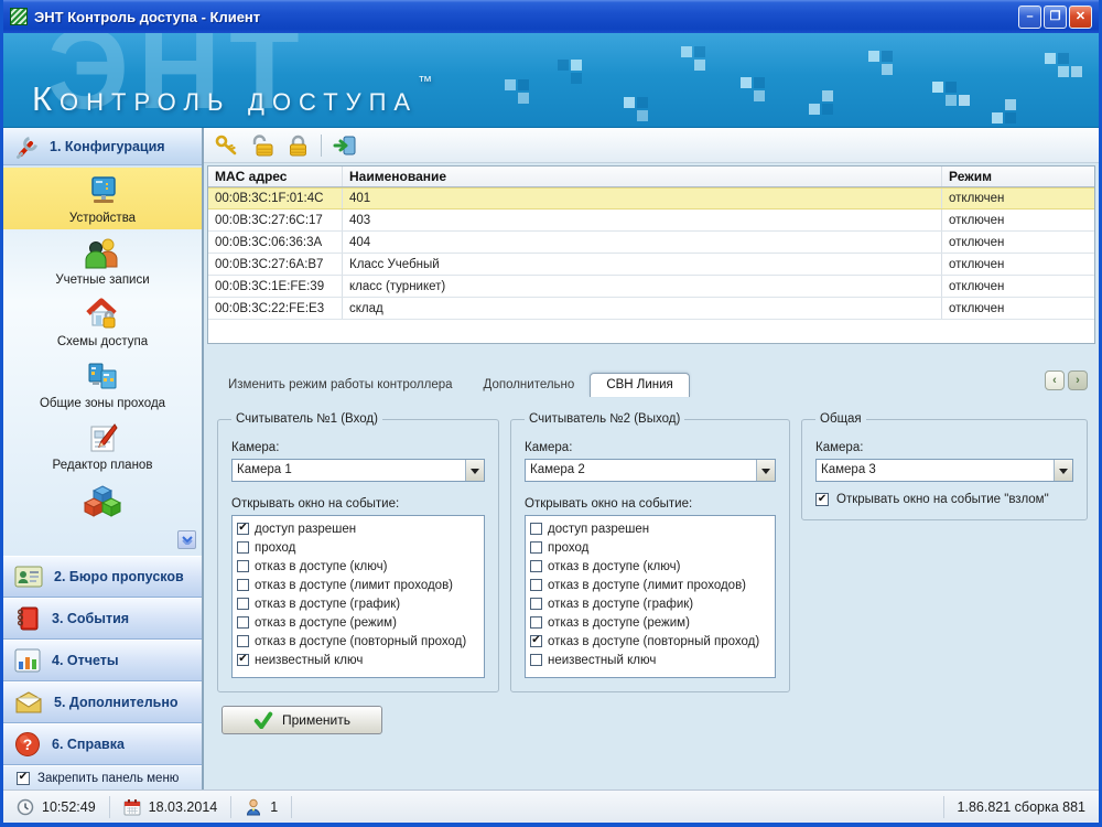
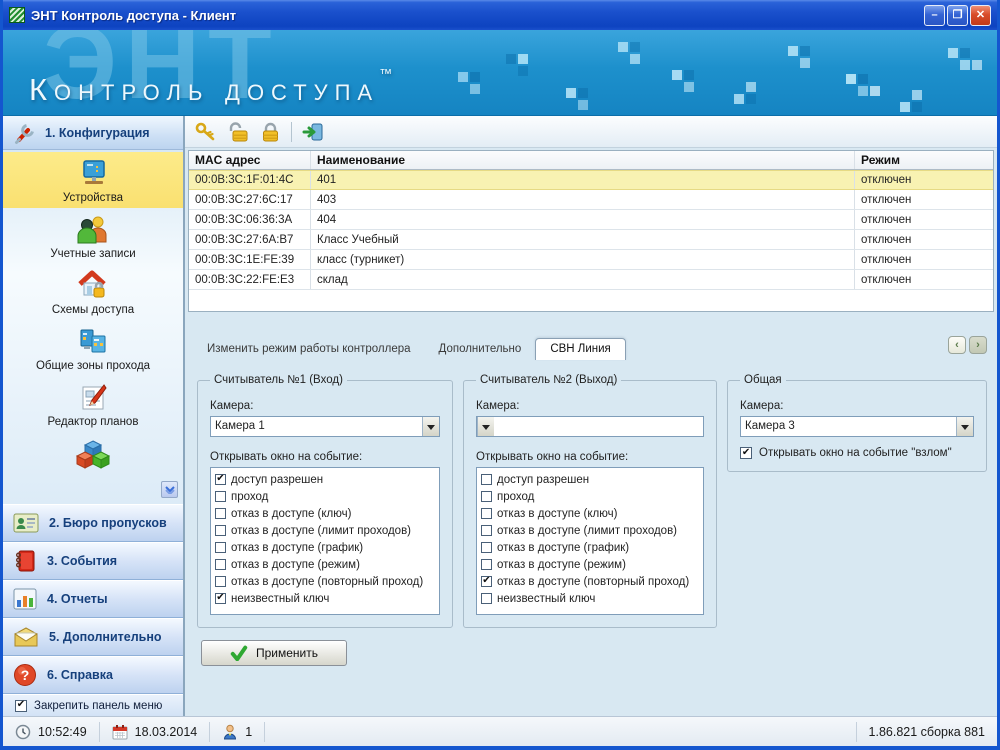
  ЭНТ Контроль доступа - Клиент
  –
  ❐
  ✕
  ЭНТ
  Контроль доступа™
  1. Конфигурация
  Устройства
  Учетные записи
  Схемы доступа
  Общие зоны прохода
  Редактор планов
  2. Бюро пропусков
  3. События
  4. Отчеты
  5. Дополнительно
  ?
  6. Справка
  Закрепить панель меню
  MAC адрес
  Наименование
  Режим
  00:0B:3C:1F:01:4C
  401
  отключен
  00:0B:3C:27:6C:17
  403
  отключен
  00:0B:3C:06:36:3A
  404
  отключен
  00:0B:3C:27:6A:B7
  Класс Учебный
  отключен
  00:0B:3C:1E:FE:39
  класс (турникет)
  отключен
  00:0B:3C:22:FE:E3
  склад
  отключен
  Изменить режим работы контроллера
  Дополнительно
  СВН Линия
  ‹
  ›
  Считыватель №1 (Вход)
  Камера:
  Камера 1
  Открывать окно на событие:
  доступ разрешен
  проход
  отказ в доступе (ключ)
  отказ в доступе (лимит проходов)
  отказ в доступе (график)
  отказ в доступе (режим)
  отказ в доступе (повторный проход)
  неизвестный ключ
  Применить
  Считыватель №2 (Выход)
  Камера:
- Камера 2
  Открывать окно на событие:
  доступ разрешен
  проход
  отказ в доступе (ключ)
  отказ в доступе (лимит проходов)
  отказ в доступе (график)
  отказ в доступе (режим)
  отказ в доступе (повторный проход)
  неизвестный ключ
  Общая
  Камера:
  Камера 3
  Открывать окно на событие "взлом"
  10:52:49
  18.03.2014
  1
  1.86.821 сборка 881
